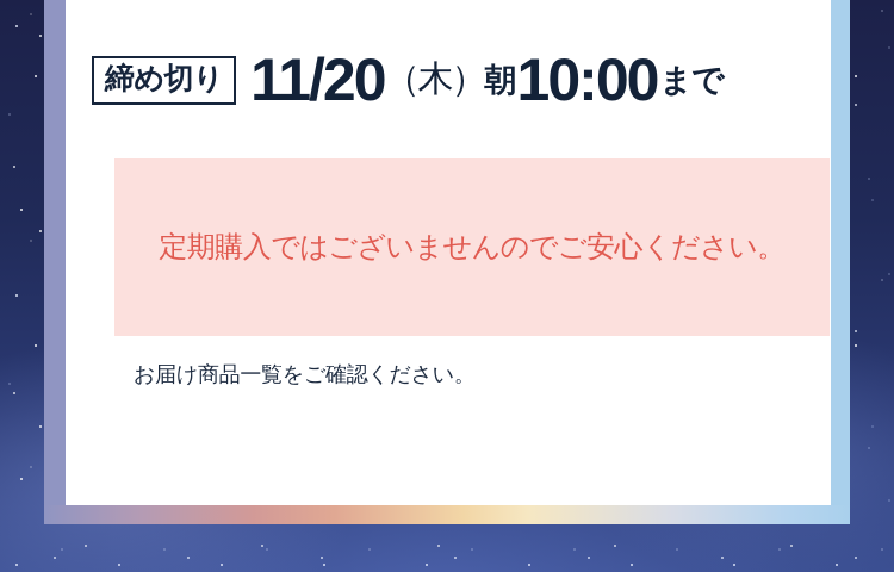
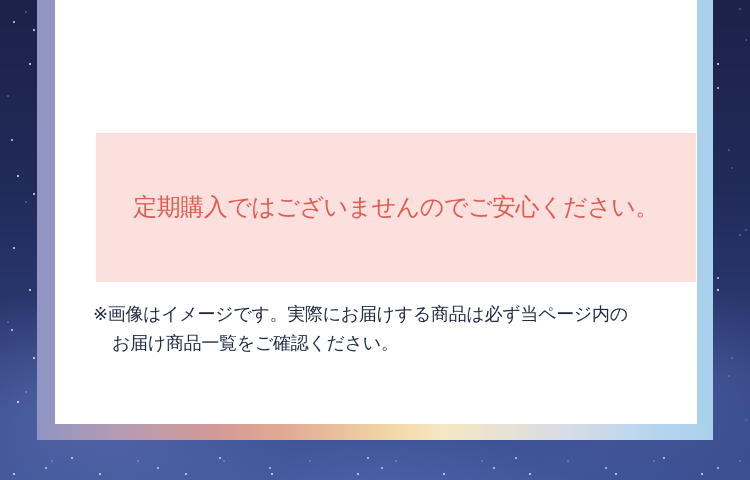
- 締め切り
- 11/20
- （木）
- 朝
- 10:00
- まで
  定期購入ではございませんのでご安心ください。
+ ※画像はイメージです。実際にお届けする商品は必ず当ページ内の
  お届け商品一覧をご確認ください。
